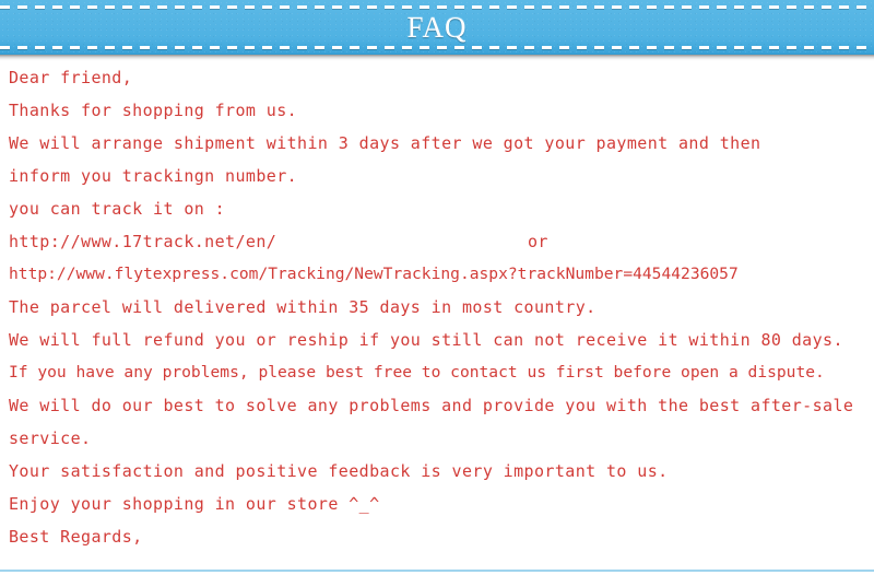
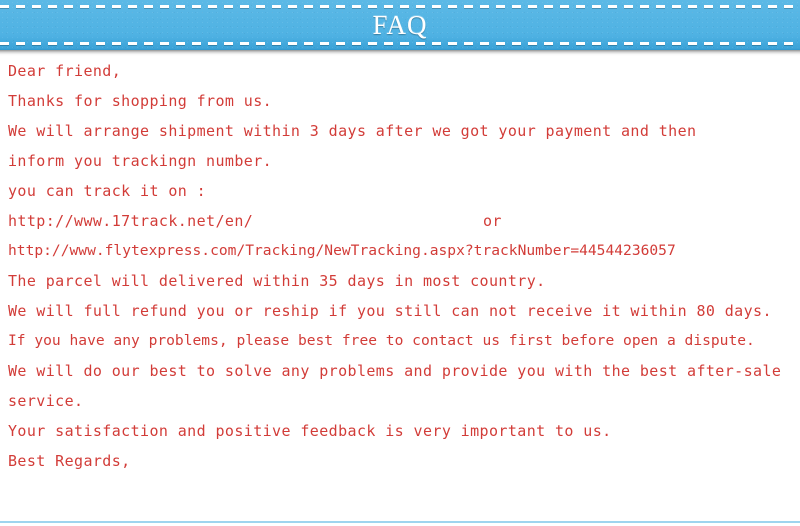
  FAQ
  Dear friend,
  Thanks for shopping from us.
  We will arrange shipment within 3 days after we got your payment and then
  inform you trackingn number.
  you can track it on :
  http://www.17track.net/en/
  or
  http://www.flytexpress.com/Tracking/NewTracking.aspx?trackNumber=44544236057
  The parcel will delivered within 35 days in most country.
  We will full refund you or reship if you still can not receive it within 80 days.
  If you have any problems, please best free to contact us first before open a dispute.
  We will do our best to solve any problems and provide you with the best after-sale
  service.
  Your satisfaction and positive feedback is very important to us.
- Enjoy your shopping in our store ^_^
  Best Regards,
